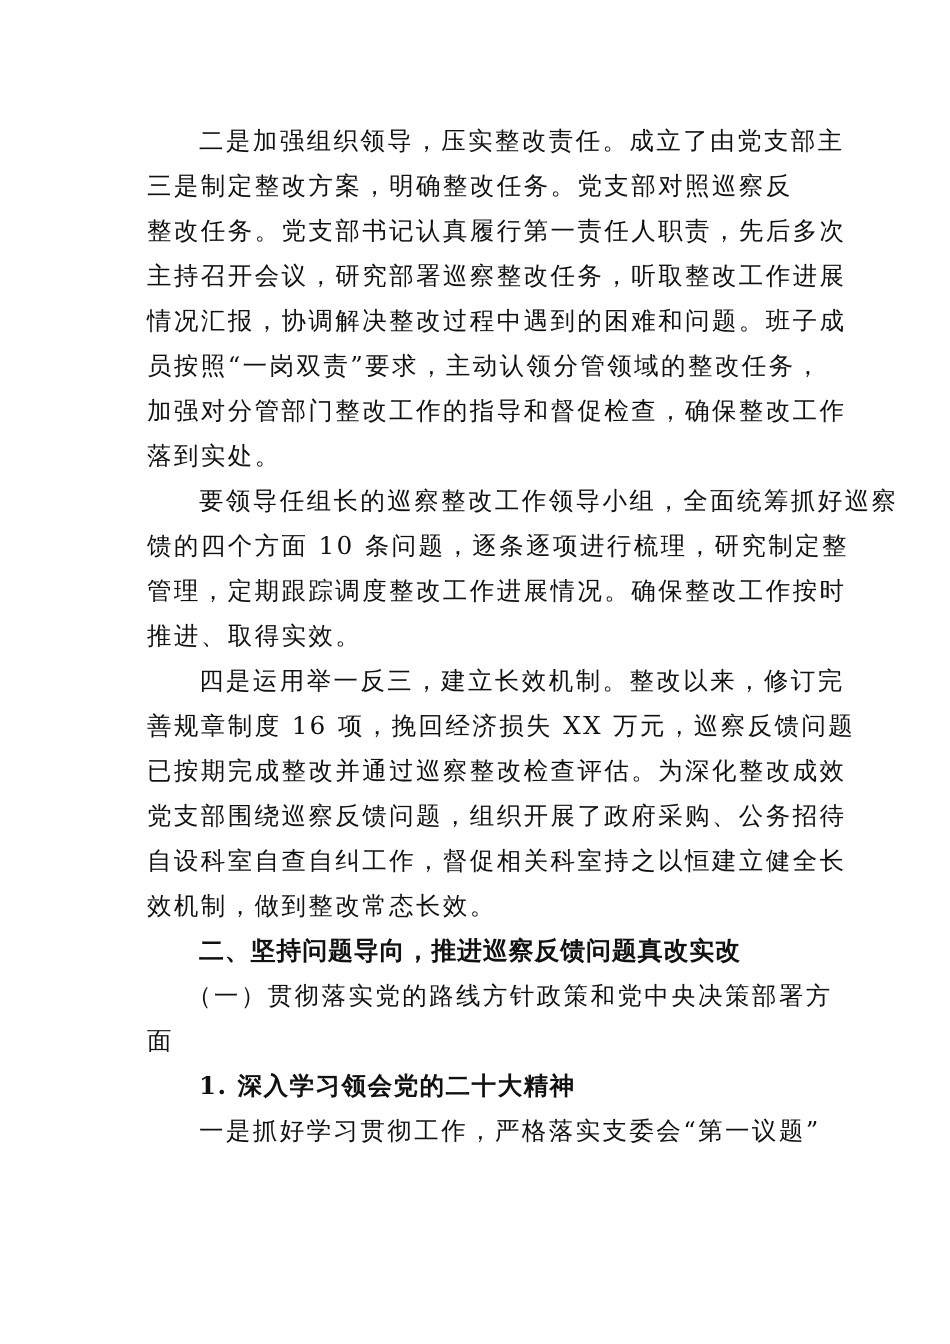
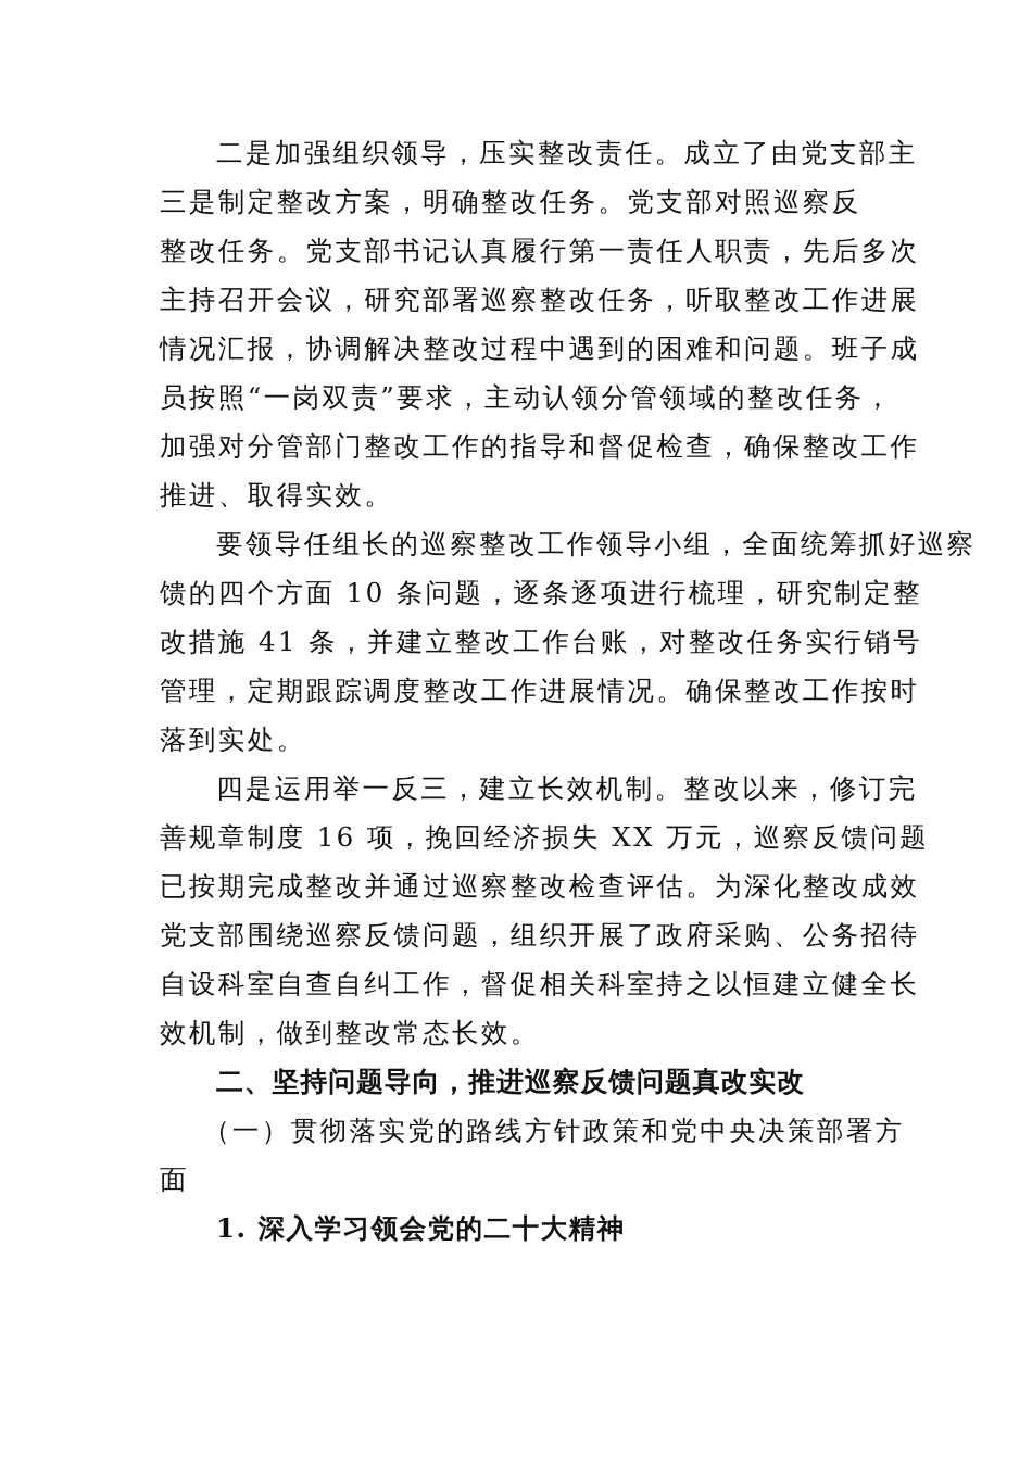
  二是加强组织领导，压实整改责任。成立了由党支部主
  三是制定整改方案，明确整改任务。党支部对照巡察反
  整改任务。党支部书记认真履行第一责任人职责，先后多次
  主持召开会议，研究部署巡察整改任务，听取整改工作进展
  情况汇报，协调解决整改过程中遇到的困难和问题。班子成
  员按照“一岗双责”要求，主动认领分管领域的整改任务，
  加强对分管部门整改工作的指导和督促检查，确保整改工作
- 落到实处。
+ 推进、取得实效。
  要领导任组长的巡察整改工作领导小组，全面统筹抓好巡察
  馈的四个方面 10 条问题，逐条逐项进行梳理，研究制定整
+ 改措施 41 条，并建立整改工作台账，对整改任务实行销号
  管理，定期跟踪调度整改工作进展情况。确保整改工作按时
- 推进、取得实效。
+ 落到实处。
  四是运用举一反三，建立长效机制。整改以来，修订完
  善规章制度 16 项，挽回经济损失 XX 万元，巡察反馈问题
  已按期完成整改并通过巡察整改检查评估。为深化整改成效
  党支部围绕巡察反馈问题，组织开展了政府采购、公务招待
  自设科室自查自纠工作，督促相关科室持之以恒建立健全长
  效机制，做到整改常态长效。
  二、坚持问题导向，推进巡察反馈问题真改实改
  （一）贯彻落实党的路线方针政策和党中央决策部署方
  面
  1. 深入学习领会党的二十大精神
- 一是抓好学习贯彻工作，严格落实支委会“第一议题”
